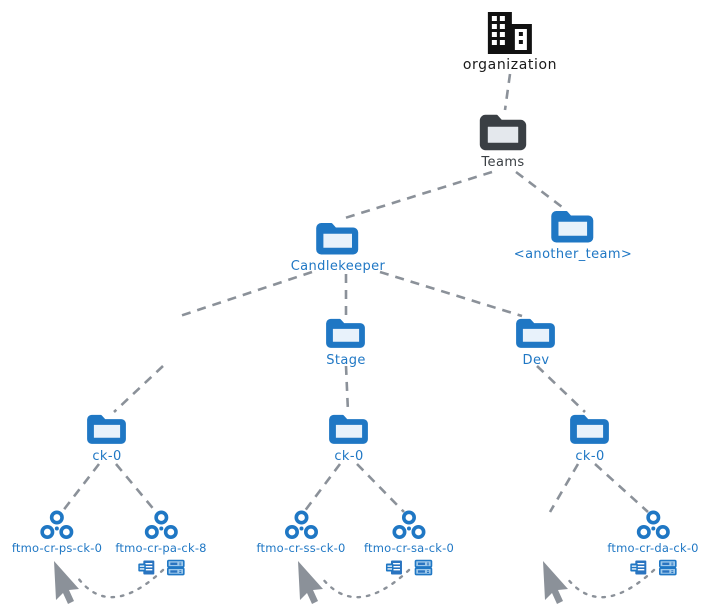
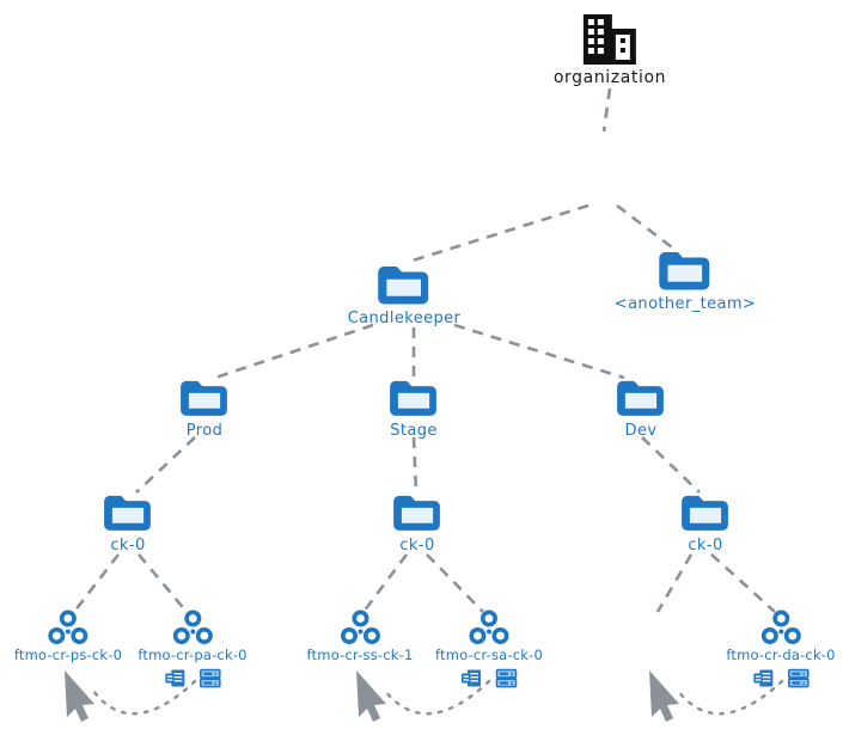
  organization
- Teams
  Candlekeeper
  <another_team>
+ Prod
  Stage
  Dev
  ck-0
  ck-0
  ck-0
  ftmo-cr-ps-ck-0
- ftmo-cr-pa-ck-8
+ ftmo-cr-pa-ck-0
- ftmo-cr-ss-ck-0
+ ftmo-cr-ss-ck-1
  ftmo-cr-sa-ck-0
  ftmo-cr-da-ck-0
